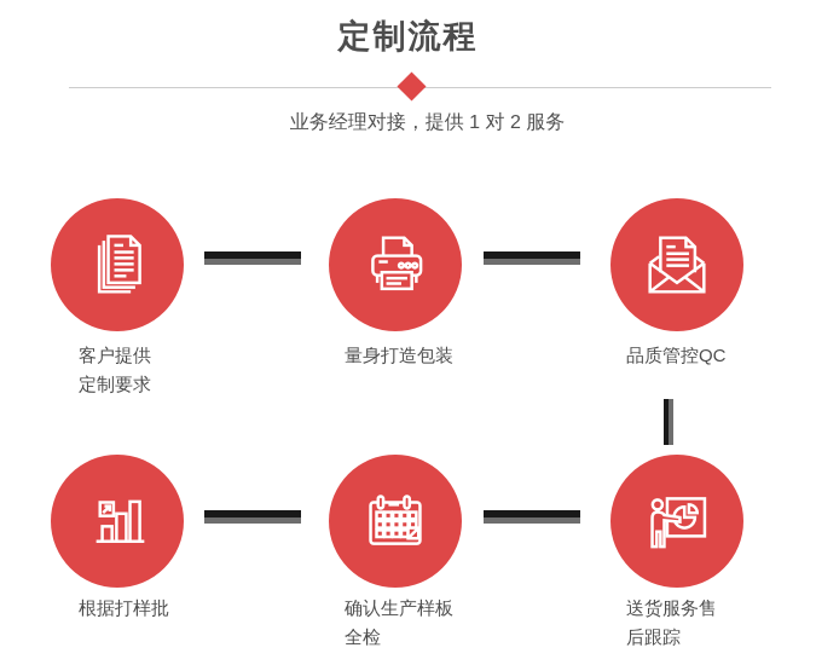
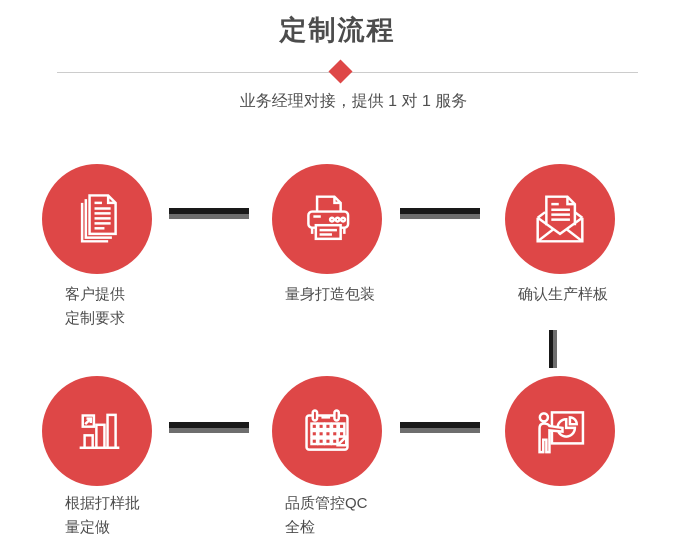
  定制流程
- 业务经理对接，提供 1 对 2 服务
+ 业务经理对接，提供 1 对 1 服务
  客户提供
  定制要求
  量身打造包装
- 品质管控QC
+ 确认生产样板
  根据打样批
+ 量定做
- 确认生产样板
+ 品质管控QC
  全检
- 送货服务售
- 后跟踪
